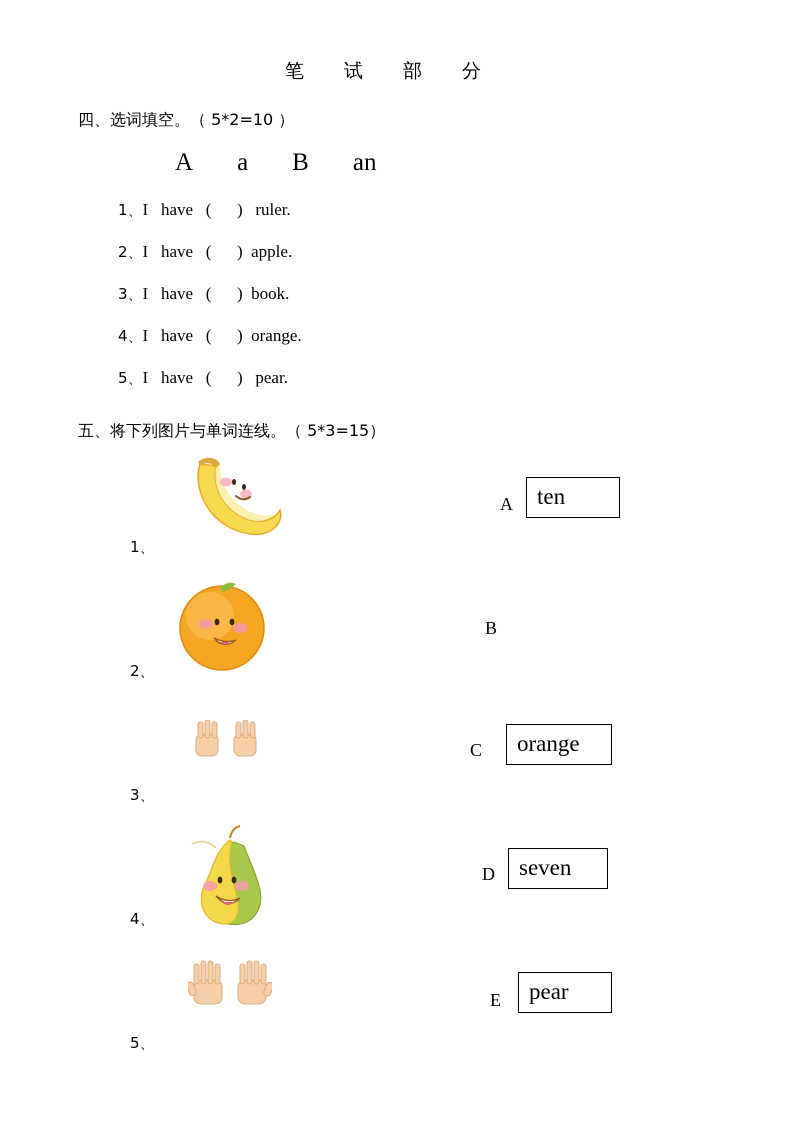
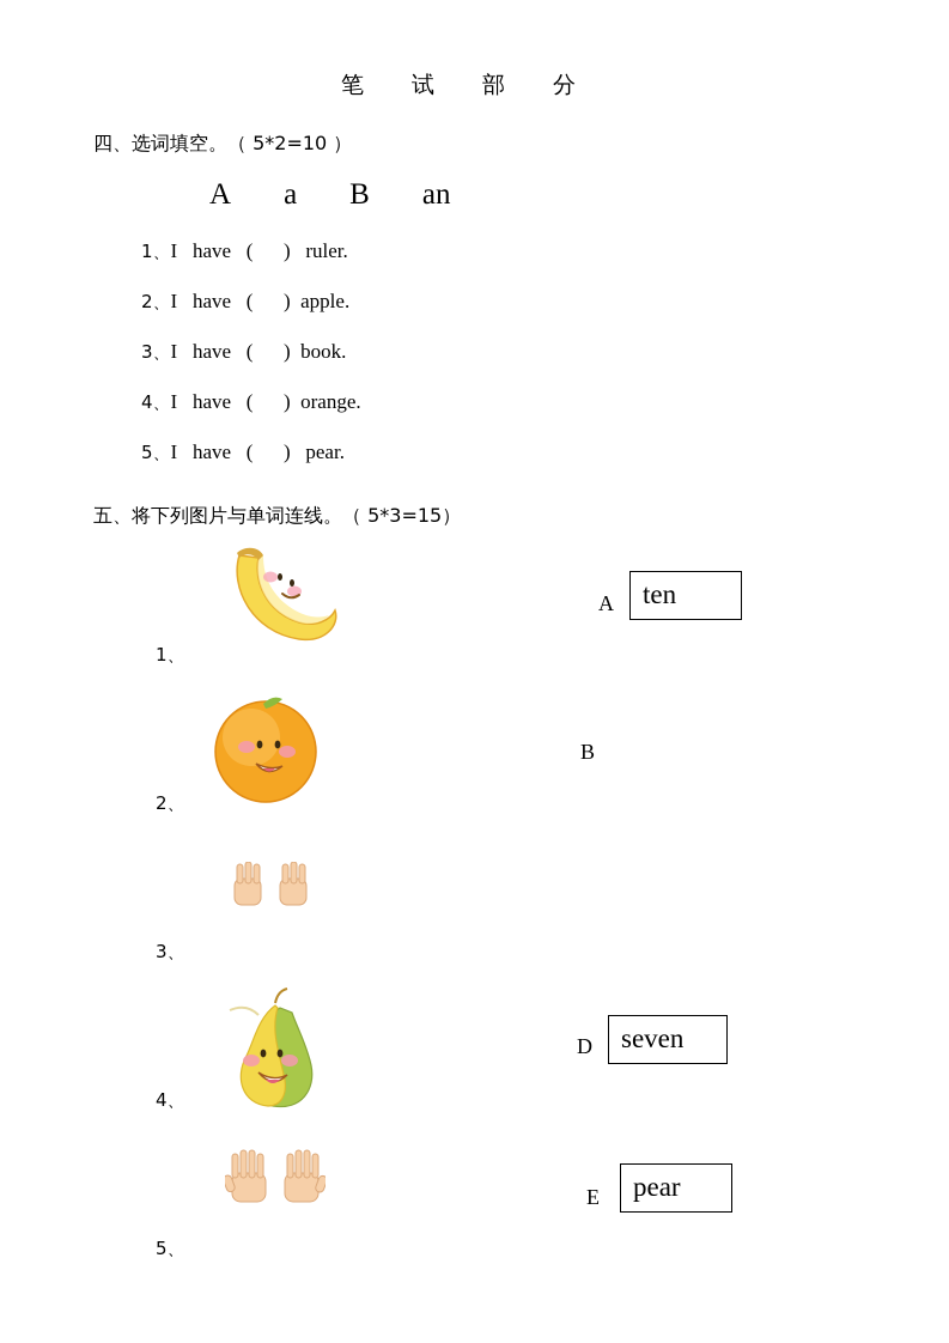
  笔 试 部 分
  四、选词填空。（ 5*2=10 ）
  A a B an
  1、I have ( ) ruler.
  2、I have ( ) apple.
  3、I have ( ) book.
  4、I have ( ) orange.
  5、I have ( ) pear.
  五、将下列图片与单词连线。（ 5*3=15）
  1、
  A
  ten
  2、
  B
  3、
- C
- orange
  4、
  D
  seven
  5、
  E
  pear
